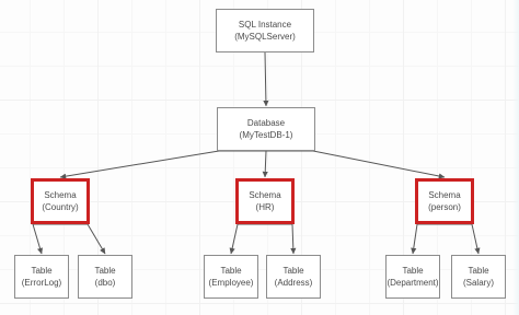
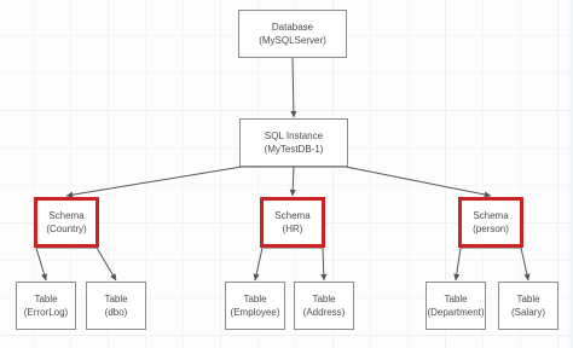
- SQL Instance
+ Database
  (MySQLServer)
- Database
+ SQL Instance
  (MyTestDB-1)
  Schema
  (Country)
  Schema
  (HR)
  Schema
  (person)
  Table
  (ErrorLog)
  Table
  (dbo)
  Table
  (Employee)
  Table
  (Address)
  Table
  (Department)
  Table
  (Salary)
